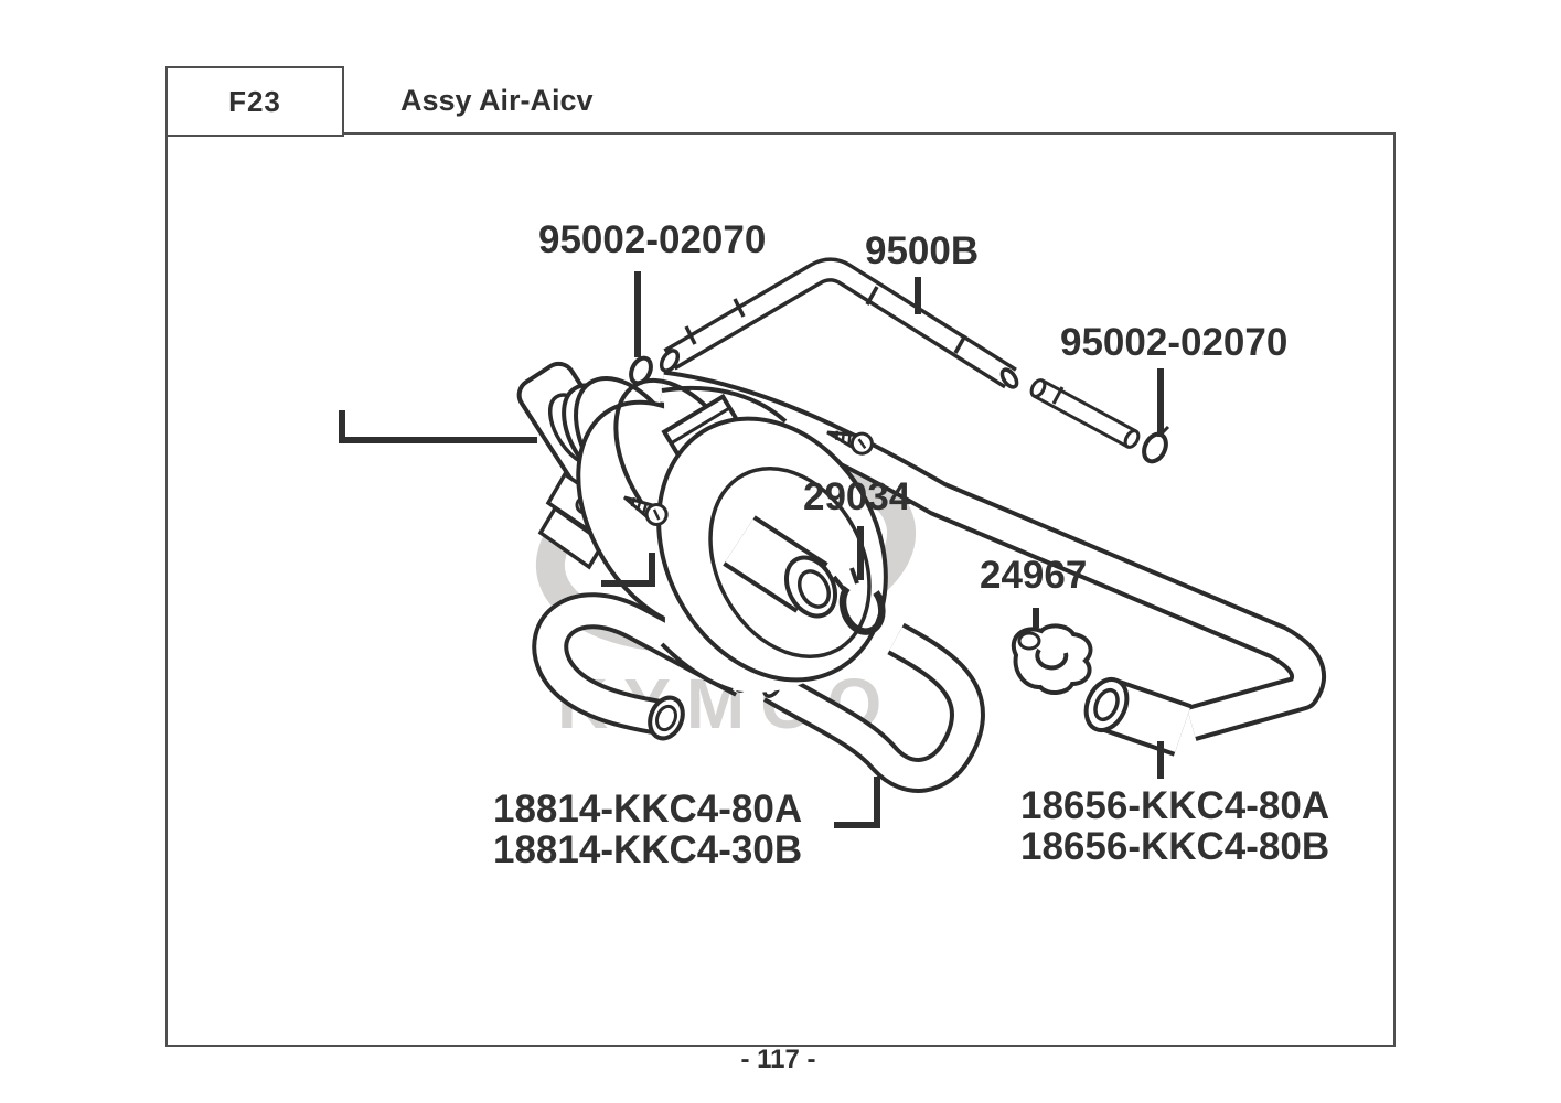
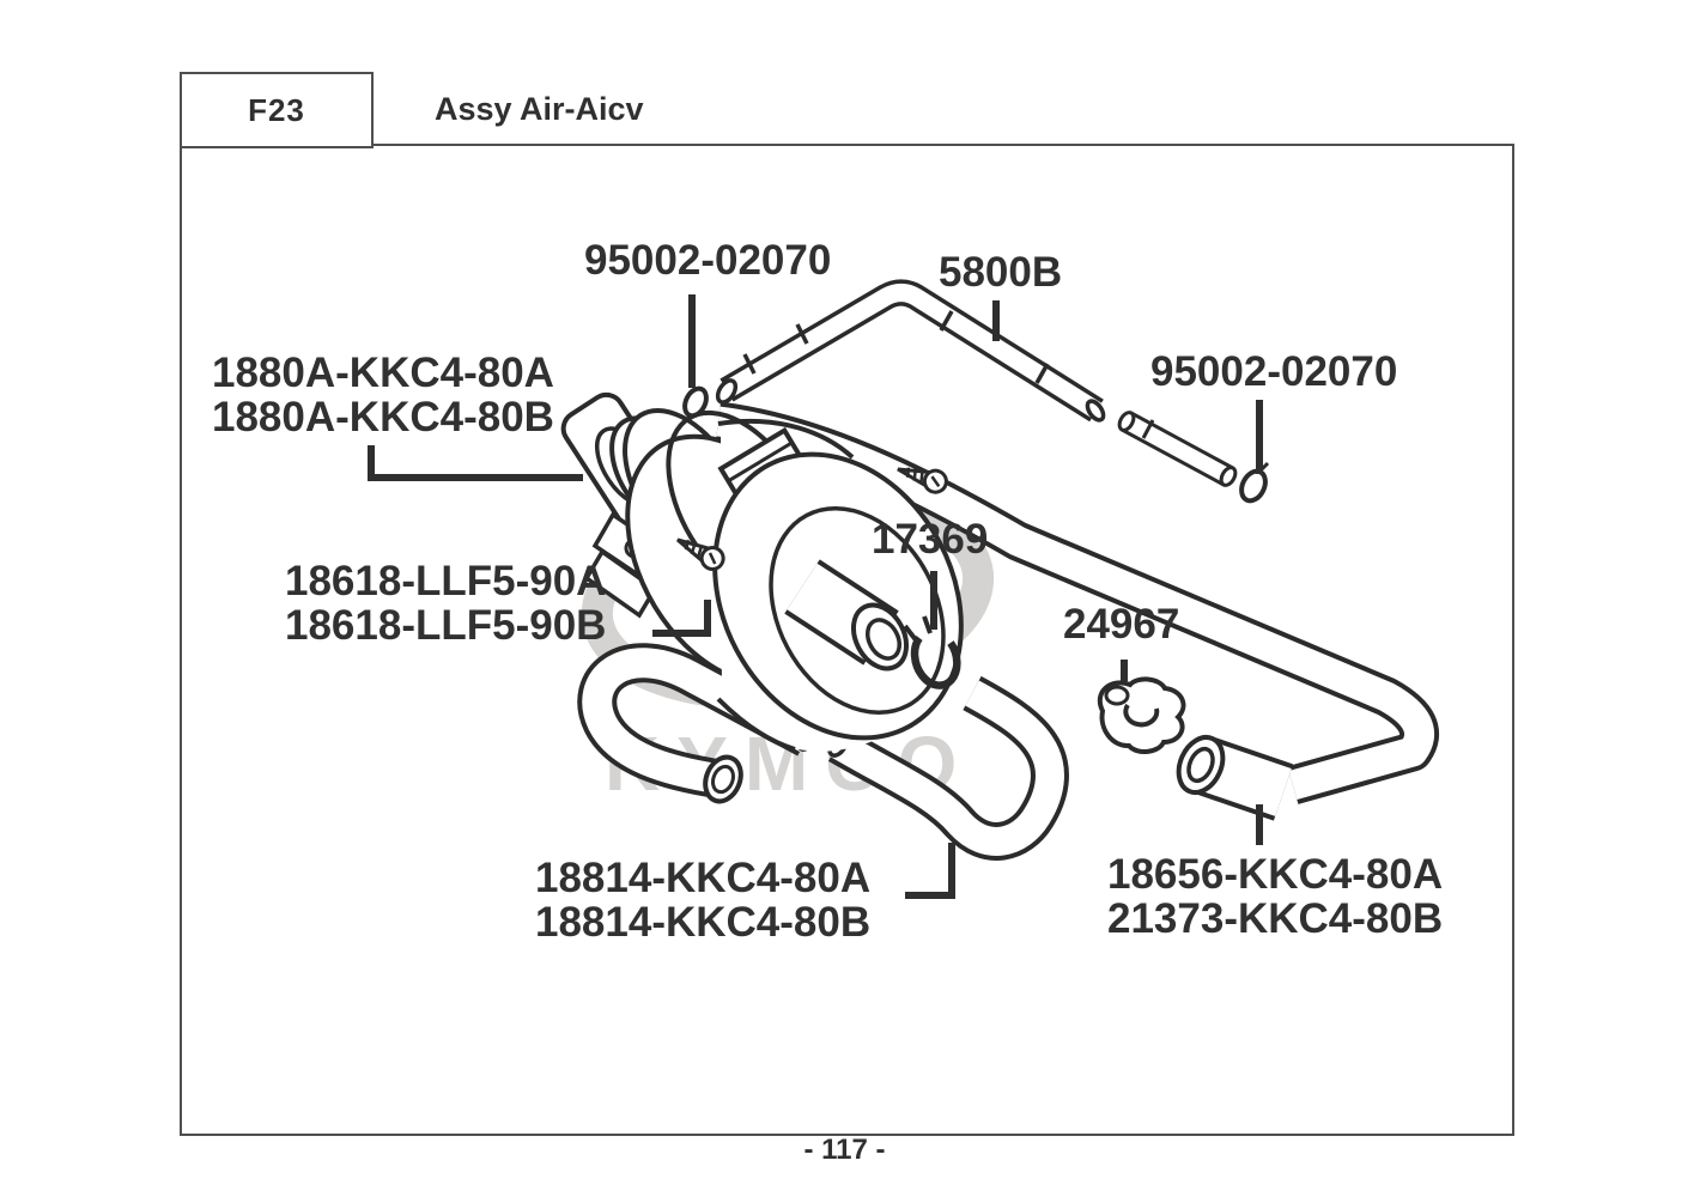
  F23
  Assy Air-Aicv
  95002-02070
- 9500B
+ 5800B
  95002-02070
+ 1880A-KKC4-80A
+ 1880A-KKC4-80B
+ 18618-LLF5-90A
+ 18618-LLF5-90B
- 29034
+ 17369
  24967
  18814-KKC4-80A
- 18814-KKC4-30B
+ 18814-KKC4-80B
  18656-KKC4-80A
- 18656-KKC4-80B
+ 21373-KKC4-80B
  - 117 -
